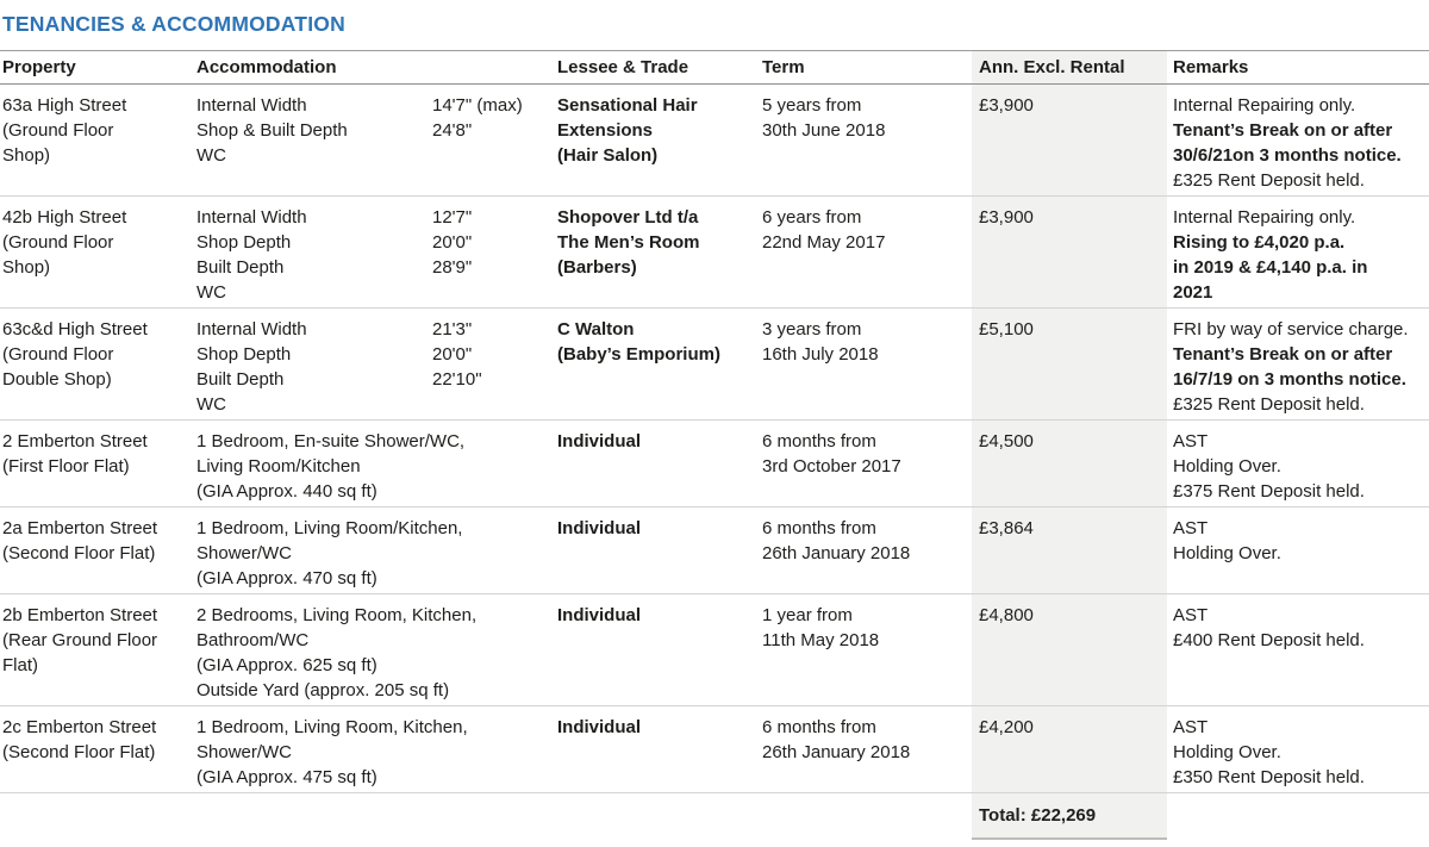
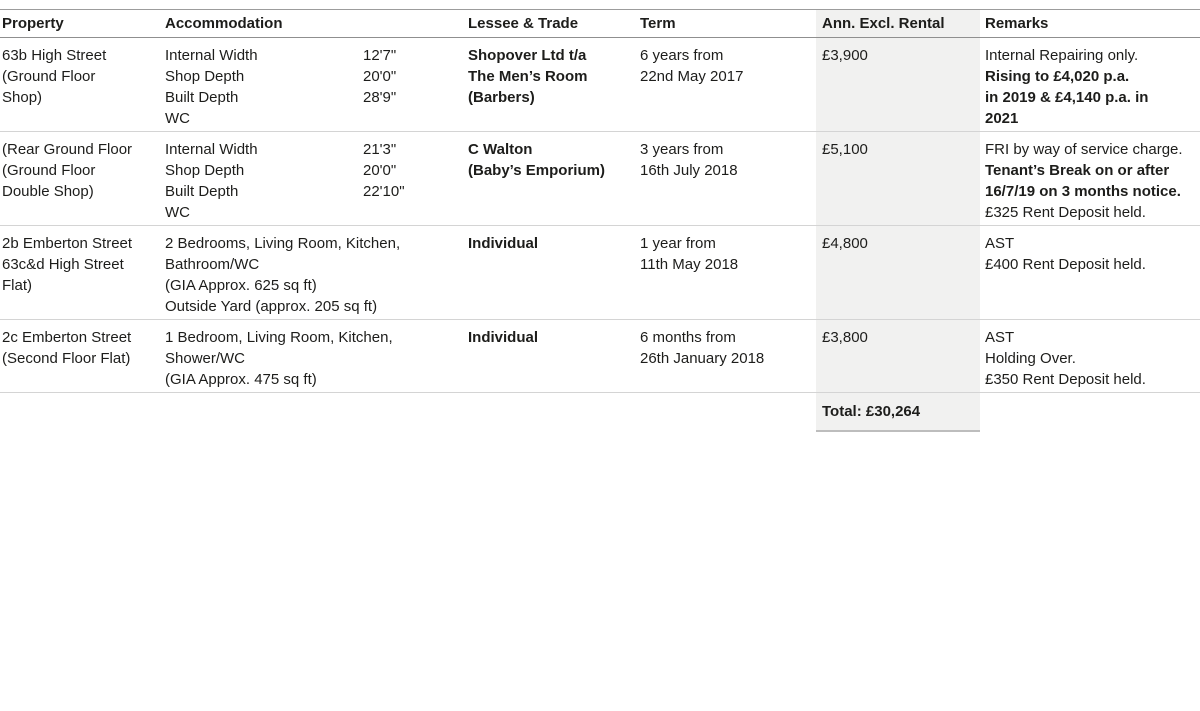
- TENANCIES & ACCOMMODATION
  Property	Accommodation	Lessee & Trade	Term	Ann. Excl. Rental	Remarks
- 63a High Street(Ground FloorShop)	Internal Width 14'7" (max)Shop & Built Depth 24'8"WC	Sensational HairExtensions(Hair Salon)	5 years from30th June 2018	£3,900	Internal Repairing only.Tenant’s Break on or after30/6/21on 3 months notice.£325 Rent Deposit held.
- 42b High Street(Ground FloorShop)	Internal Width 12'7"Shop Depth 20'0"Built Depth 28'9"WC	Shopover Ltd t/aThe Men’s Room(Barbers)	6 years from22nd May 2017	£3,900	Internal Repairing only.Rising to £4,020 p.a.in 2019 & £4,140 p.a. in2021
+ 63b High Street(Ground FloorShop)	Internal Width 12'7"Shop Depth 20'0"Built Depth 28'9"WC	Shopover Ltd t/aThe Men’s Room(Barbers)	6 years from22nd May 2017	£3,900	Internal Repairing only.Rising to £4,020 p.a.in 2019 & £4,140 p.a. in2021
- 63c&d High Street(Ground FloorDouble Shop)	Internal Width 21'3"Shop Depth 20'0"Built Depth 22'10"WC	C Walton(Baby’s Emporium)	3 years from16th July 2018	£5,100	FRI by way of service charge.Tenant’s Break on or after16/7/19 on 3 months notice.£325 Rent Deposit held.
+ (Rear Ground Floor(Ground FloorDouble Shop)	Internal Width 21'3"Shop Depth 20'0"Built Depth 22'10"WC	C Walton(Baby’s Emporium)	3 years from16th July 2018	£5,100	FRI by way of service charge.Tenant’s Break on or after16/7/19 on 3 months notice.£325 Rent Deposit held.
- 2 Emberton Street(First Floor Flat)	1 Bedroom, En-suite Shower/WC,Living Room/Kitchen(GIA Approx. 440 sq ft)	Individual	6 months from3rd October 2017	£4,500	ASTHolding Over.£375 Rent Deposit held.
- 2a Emberton Street(Second Floor Flat)	1 Bedroom, Living Room/Kitchen,Shower/WC(GIA Approx. 470 sq ft)	Individual	6 months from26th January 2018	£3,864	ASTHolding Over.
- 2b Emberton Street(Rear Ground FloorFlat)	2 Bedrooms, Living Room, Kitchen,Bathroom/WC(GIA Approx. 625 sq ft)Outside Yard (approx. 205 sq ft)	Individual	1 year from11th May 2018	£4,800	AST£400 Rent Deposit held.
+ 2b Emberton Street63c&d High StreetFlat)	2 Bedrooms, Living Room, Kitchen,Bathroom/WC(GIA Approx. 625 sq ft)Outside Yard (approx. 205 sq ft)	Individual	1 year from11th May 2018	£4,800	AST£400 Rent Deposit held.
- 2c Emberton Street(Second Floor Flat)	1 Bedroom, Living Room, Kitchen,Shower/WC(GIA Approx. 475 sq ft)	Individual	6 months from26th January 2018	£4,200	ASTHolding Over.£350 Rent Deposit held.
+ 2c Emberton Street(Second Floor Flat)	1 Bedroom, Living Room, Kitchen,Shower/WC(GIA Approx. 475 sq ft)	Individual	6 months from26th January 2018	£3,800	ASTHolding Over.£350 Rent Deposit held.
- 	Total: £22,269
+ 	Total: £30,264
